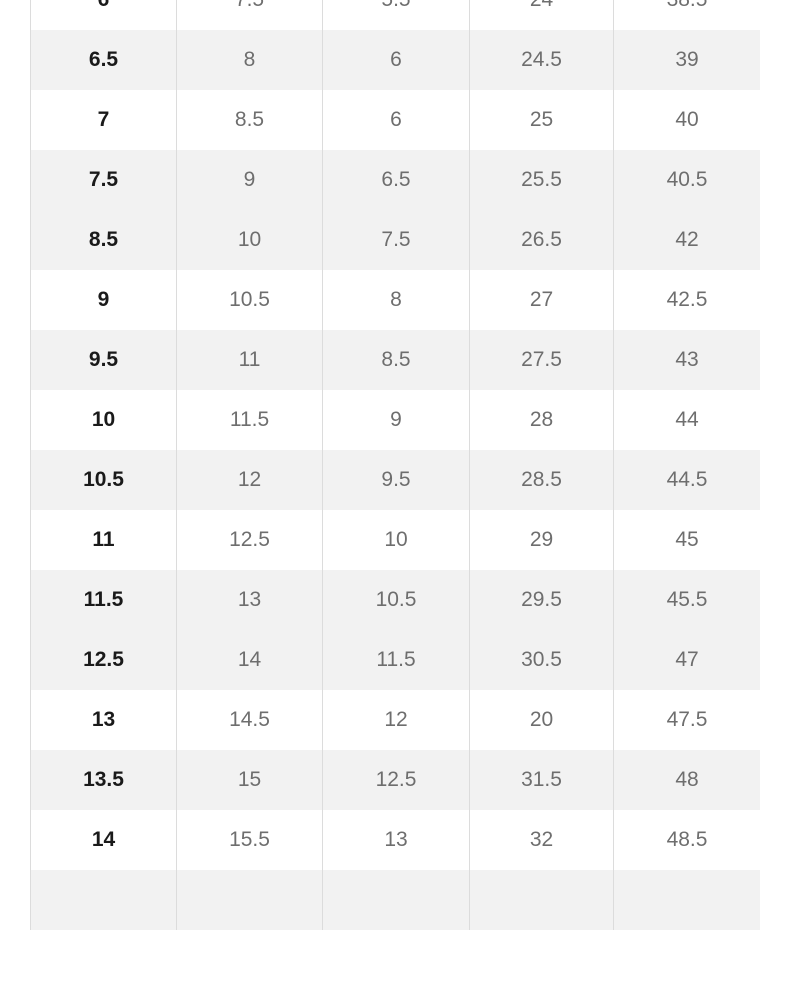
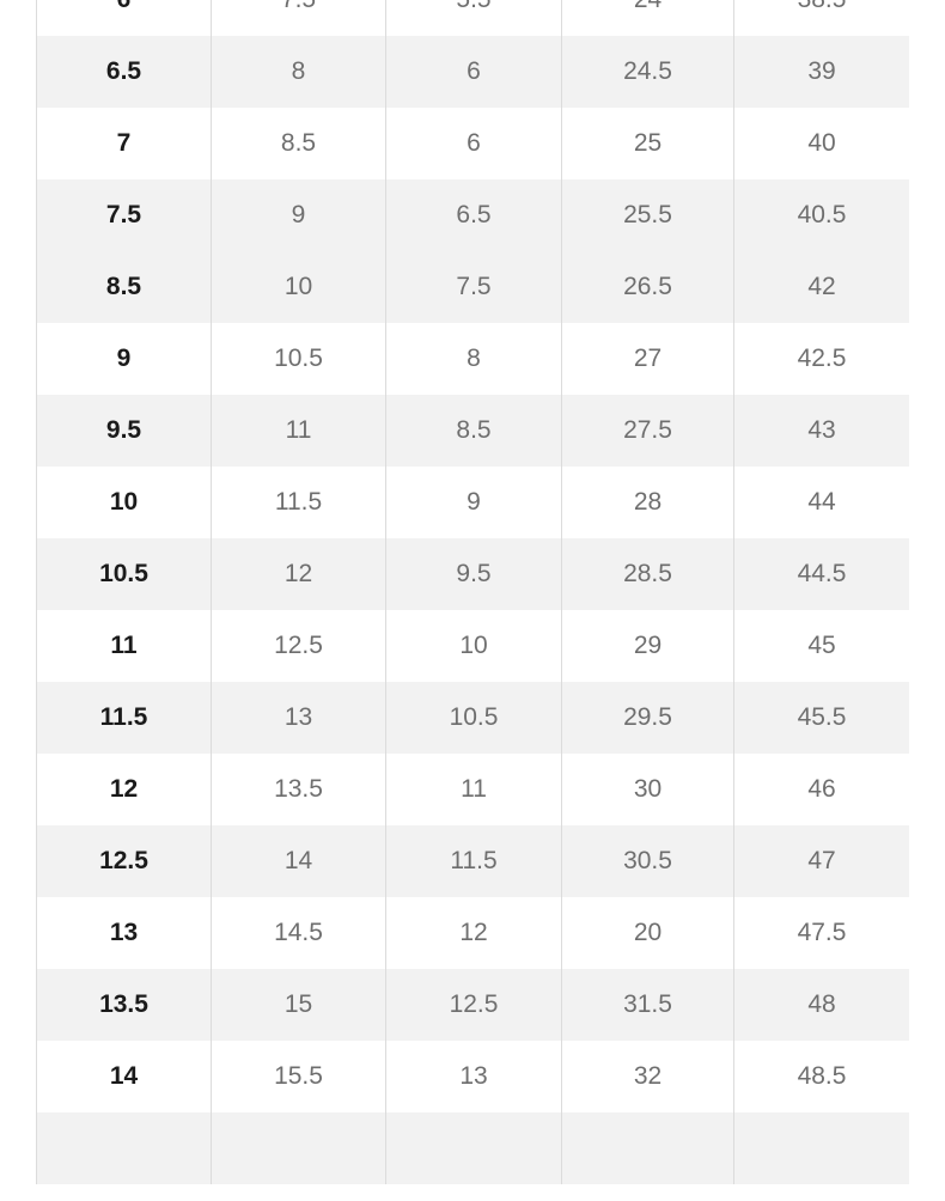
  6.5	8	6	24.5	39
  7	8.5	6	25	40
  7.5	9	6.5	25.5	40.5
  8.5	10	7.5	26.5	42
  9	10.5	8	27	42.5
  9.5	11	8.5	27.5	43
  10	11.5	9	28	44
  10.5	12	9.5	28.5	44.5
  11	12.5	10	29	45
  11.5	13	10.5	29.5	45.5
+ 12	13.5	11	30	46
  12.5	14	11.5	30.5	47
  13	14.5	12	20	47.5
  13.5	15	12.5	31.5	48
  14	15.5	13	32	48.5
